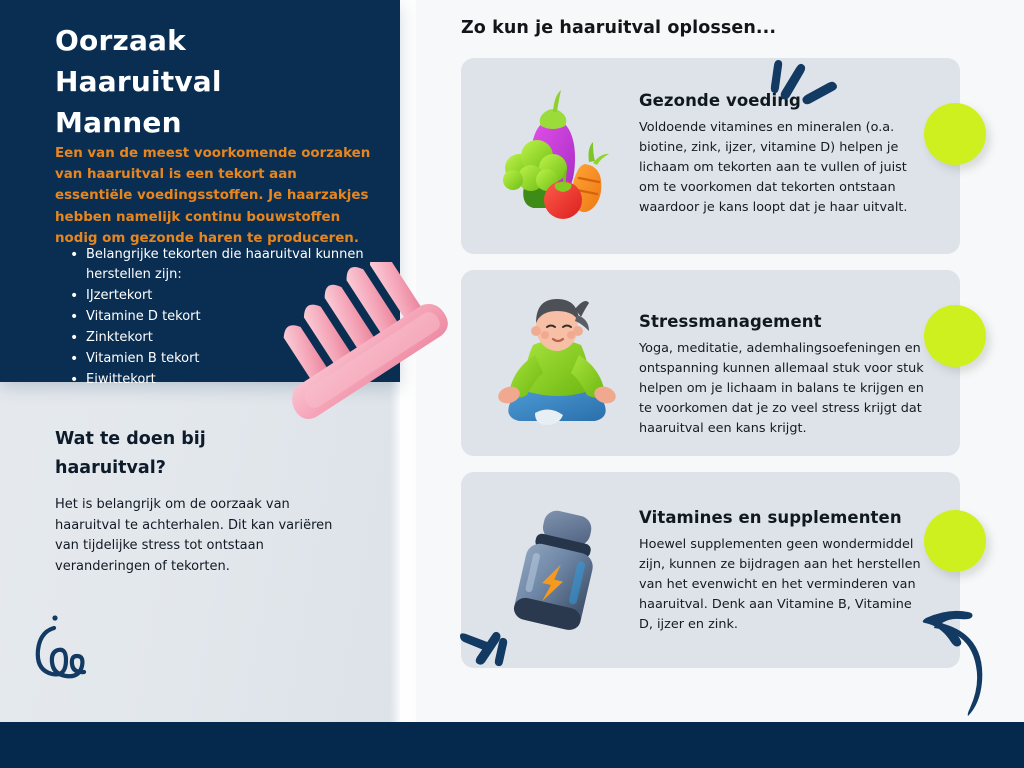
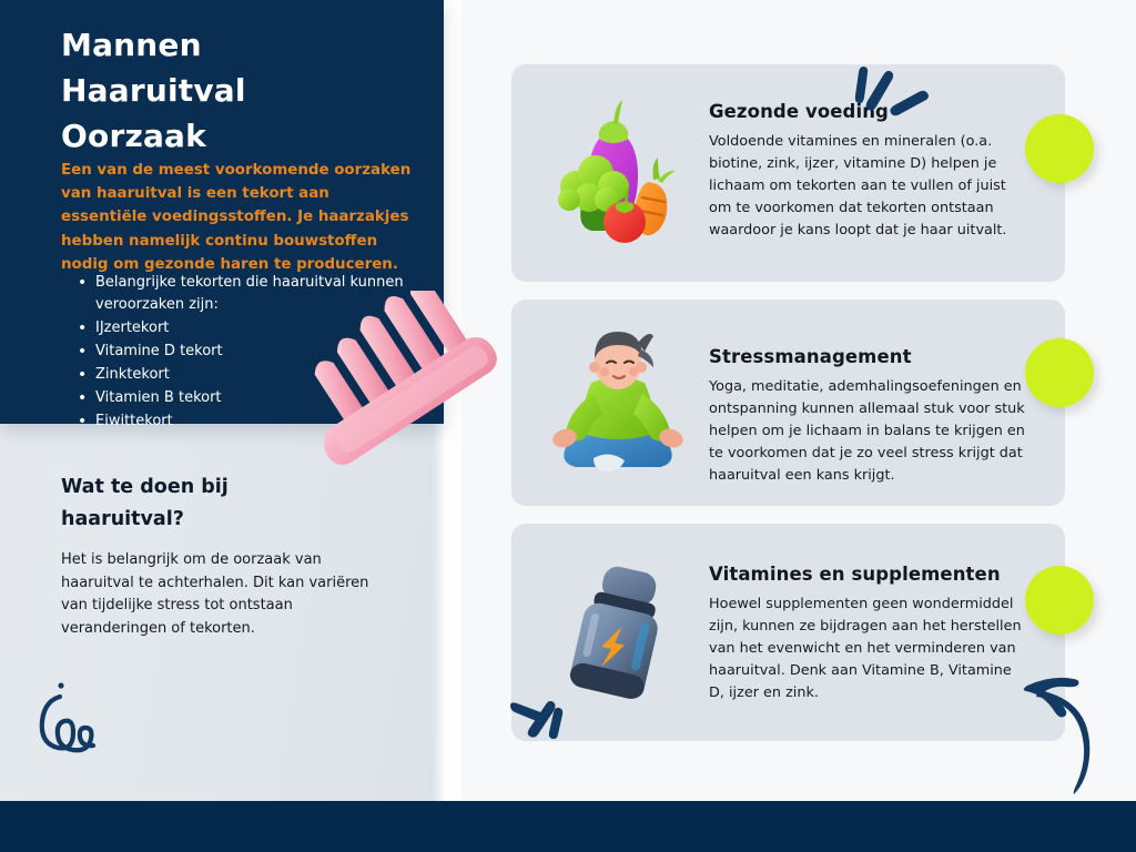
- Oorzaak
+ Mannen
  Haaruitval
- Mannen
+ Oorzaak
  Een van de meest voorkomende oorzaken van haaruitval is een tekort aan essentiële voedingsstoffen. Je haarzakjes hebben namelijk continu bouwstoffen nodig om gezonde haren te produceren.
- Belangrijke tekorten die haaruitval kunnen herstellen zijn:
+ Belangrijke tekorten die haaruitval kunnen veroorzaken zijn:
  IJzertekort
  Vitamine D tekort
  Zinktekort
  Vitamien B tekort
  Eiwittekort
  Wat te doen bij
  haaruitval?
  Het is belangrijk om de oorzaak van haaruitval te achterhalen. Dit kan variëren van tijdelijke stress tot ontstaan veranderingen of tekorten.
- Zo kun je haaruitval oplossen...
  Gezonde voeding
  Voldoende vitamines en mineralen (o.a. biotine, zink, ijzer, vitamine D) helpen je lichaam om tekorten aan te vullen of juist om te voorkomen dat tekorten ontstaan waardoor je kans loopt dat je haar uitvalt.
  Stressmanagement
  Yoga, meditatie, ademhalingsoefeningen en ontspanning kunnen allemaal stuk voor stuk helpen om je lichaam in balans te krijgen en te voorkomen dat je zo veel stress krijgt dat haaruitval een kans krijgt.
  Vitamines en supplementen
  Hoewel supplementen geen wondermiddel zijn, kunnen ze bijdragen aan het herstellen van het evenwicht en het verminderen van haaruitval. Denk aan Vitamine B, Vitamine D, ijzer en zink.
